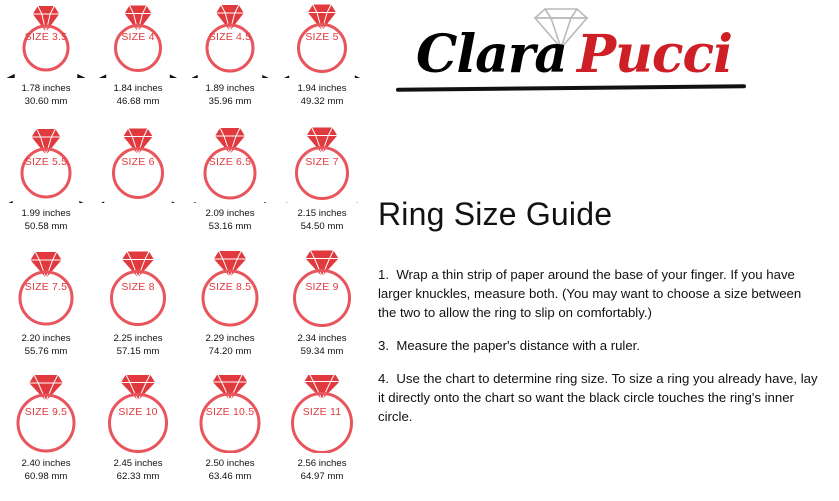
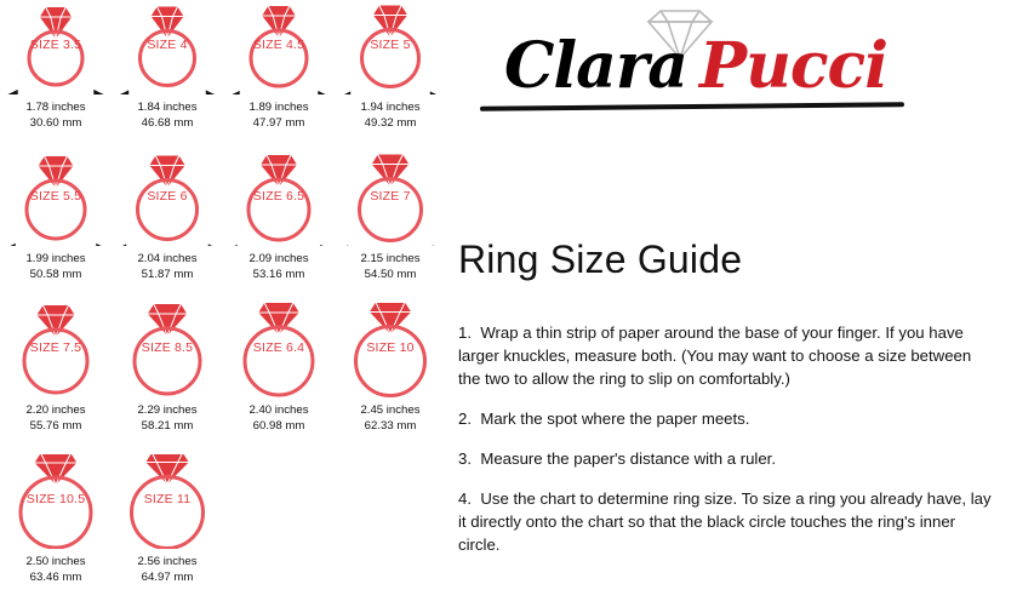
  SIZE 3.5
  1.78 inches
  30.60 mm
  SIZE 4
  1.84 inches
  46.68 mm
  SIZE 4.5
  1.89 inches
- 35.96 mm
+ 47.97 mm
  SIZE 5
  1.94 inches
  49.32 mm
  SIZE 5.5
  1.99 inches
  50.58 mm
  SIZE 6
+ 2.04 inches
+ 51.87 mm
  SIZE 6.5
  2.09 inches
  53.16 mm
  SIZE 7
  2.15 inches
  54.50 mm
  SIZE 7.5
  2.20 inches
  55.76 mm
- SIZE 8
- 2.25 inches
- 57.15 mm
  SIZE 8.5
  2.29 inches
- 74.20 mm
+ 58.21 mm
- SIZE 9
- 2.34 inches
- 59.34 mm
- SIZE 9.5
+ SIZE 6.4
  2.40 inches
  60.98 mm
  SIZE 10
  2.45 inches
  62.33 mm
  SIZE 10.5
  2.50 inches
  63.46 mm
  SIZE 11
  2.56 inches
  64.97 mm
  Clara Pucci
  Ring Size Guide
  1. Wrap a thin strip of paper around the base of your finger. If you have larger knuckles, measure both. (You may want to choose a size between the two to allow the ring to slip on comfortably.)
+ 2. Mark the spot where the paper meets.
  3. Measure the paper's distance with a ruler.
- 4. Use the chart to determine ring size. To size a ring you already have, lay it directly onto the chart so want the black circle touches the ring's inner circle.
+ 4. Use the chart to determine ring size. To size a ring you already have, lay it directly onto the chart so that the black circle touches the ring's inner circle.
